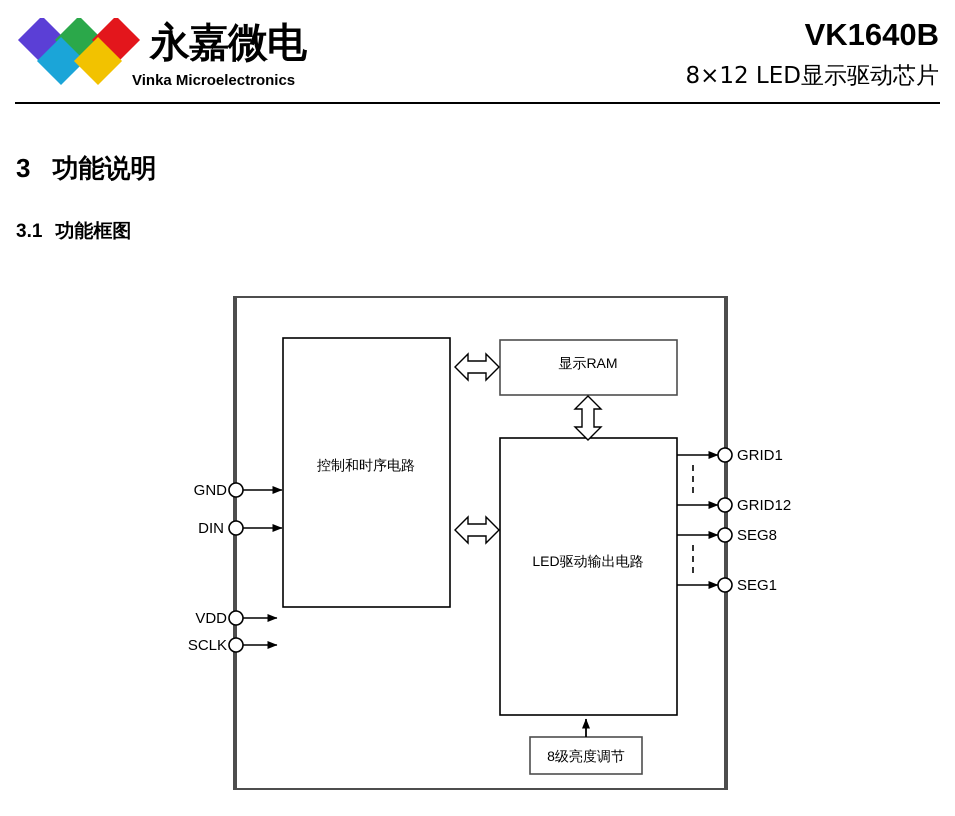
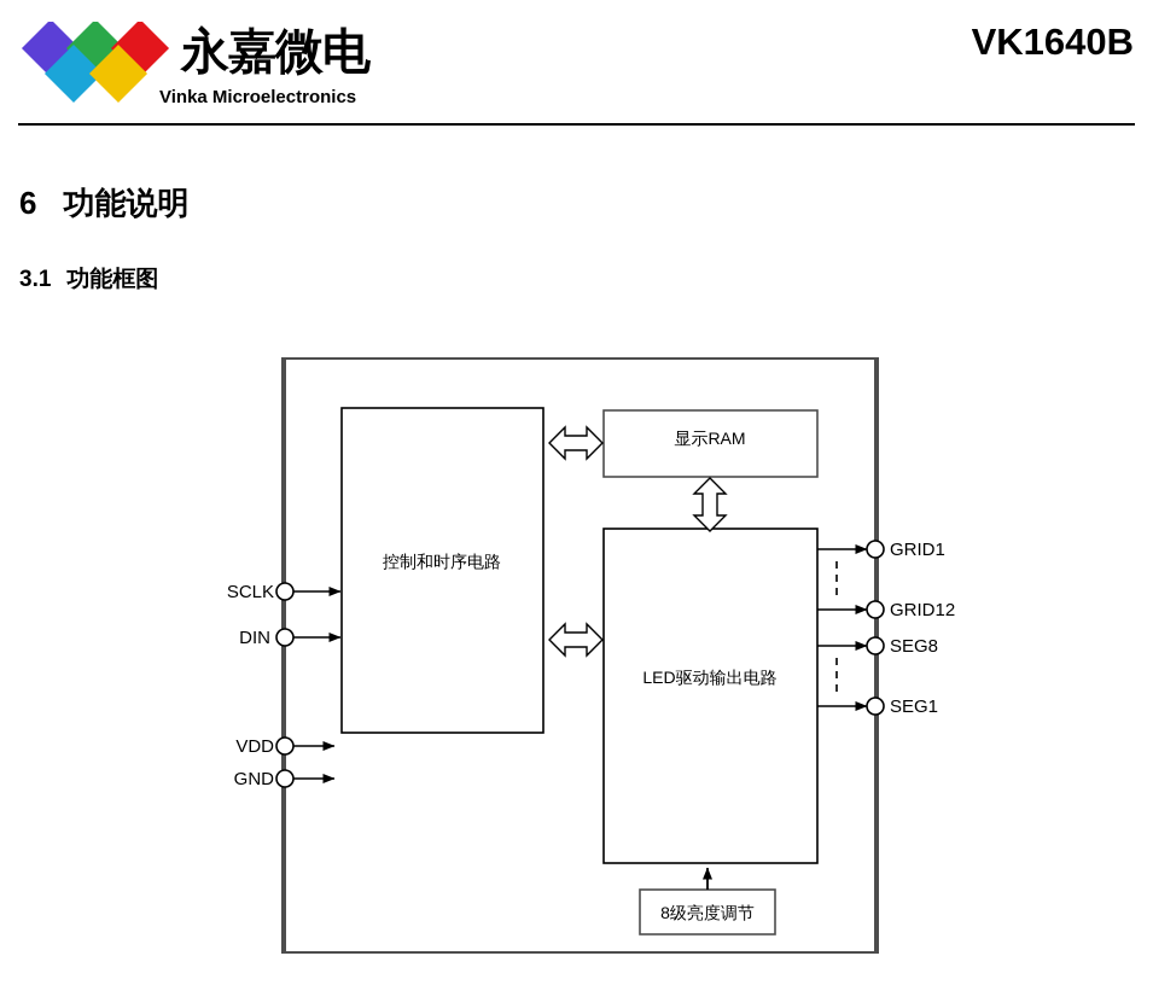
  永嘉微电
  Vinka Microelectronics
  VK1640B
- 8×12 LED显示驱动芯片
- 3 功能说明
+ 6 功能说明
  3.1 功能框图
  控制和时序电路
  显示RAM
  LED驱动输出电路
  8级亮度调节
- GND
+ SCLK
  DIN
  VDD
- SCLK
+ GND
  GRID1
  GRID12
  SEG8
  SEG1
